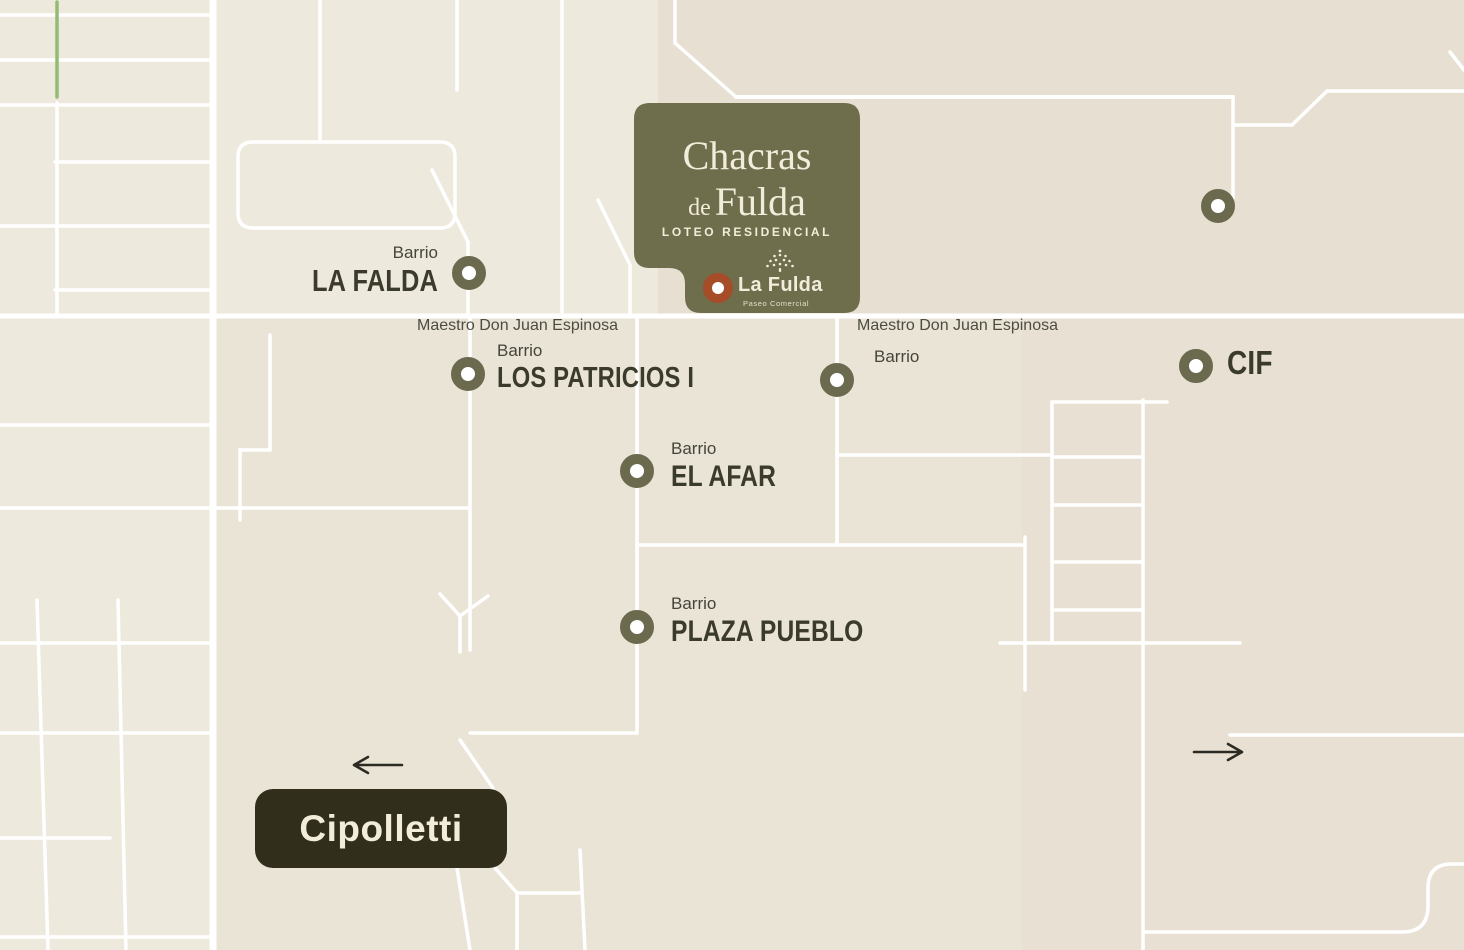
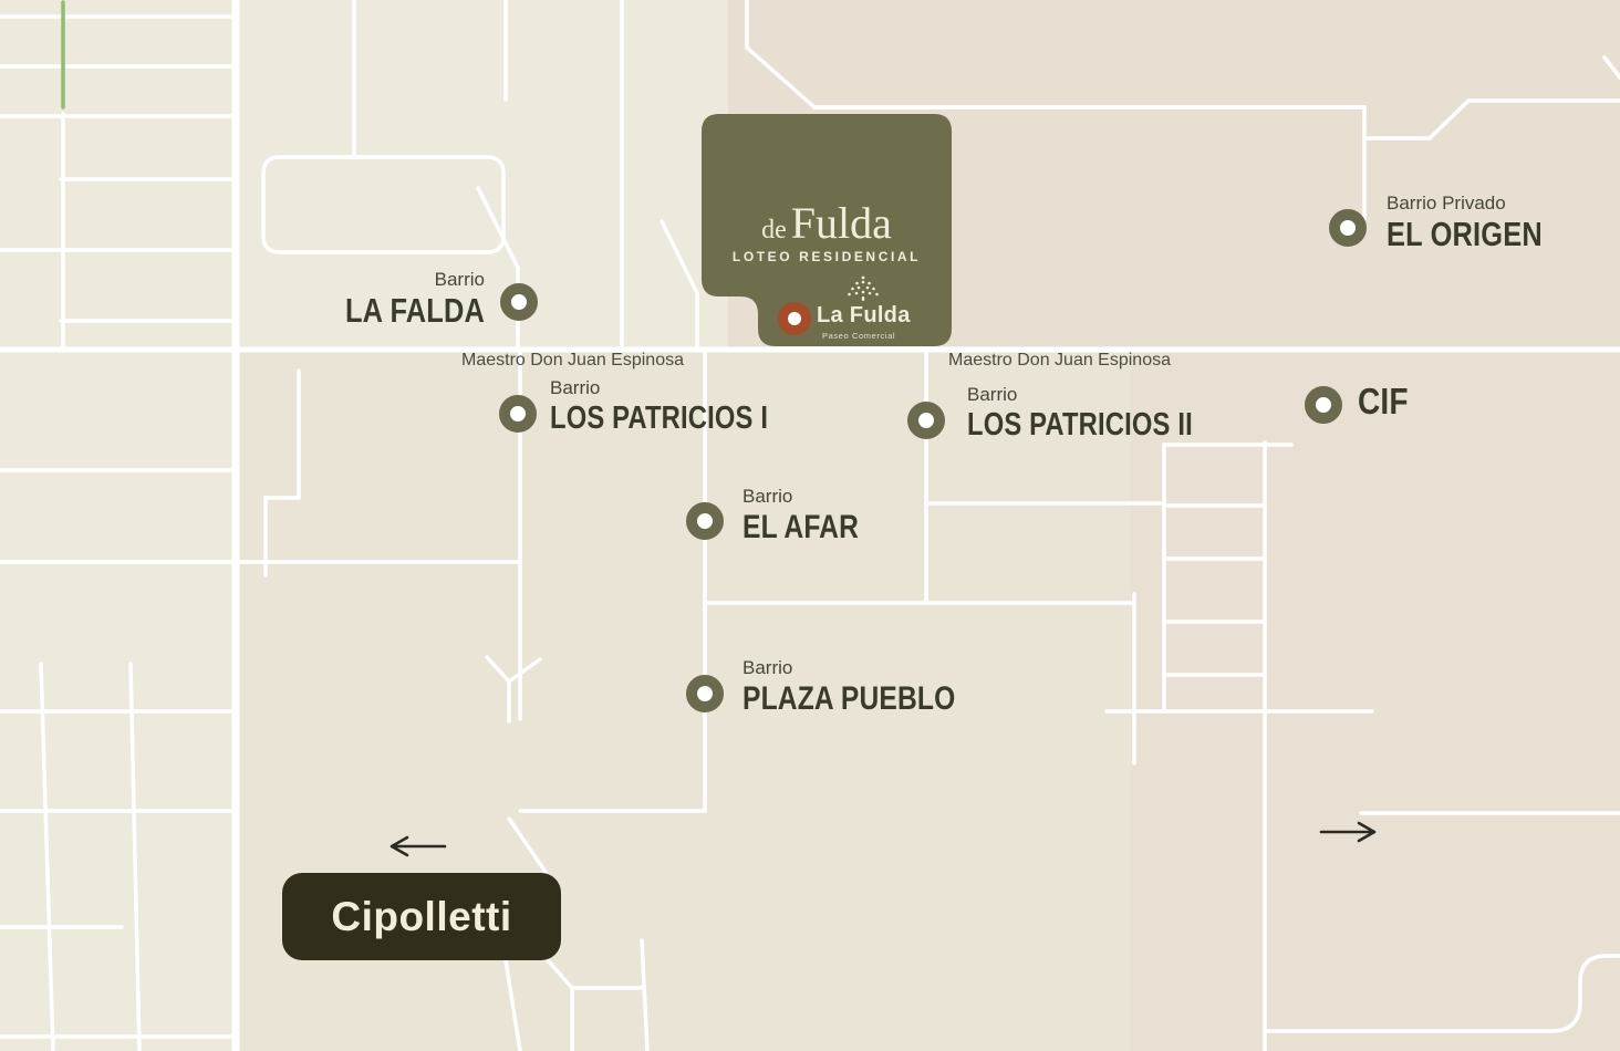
  Maestro Don Juan Espinosa
  Maestro Don Juan Espinosa
  Barrio
  LA FALDA
+ Barrio Privado
+ EL ORIGEN
  Barrio
  LOS PATRICIOS I
  Barrio
+ LOS PATRICIOS II
  CIF
  Barrio
  EL AFAR
  Barrio
  PLAZA PUEBLO
- Chacras
  de Fulda
  LOTEO RESIDENCIAL
  La Fulda
  Paseo Comercial
  Cipolletti
